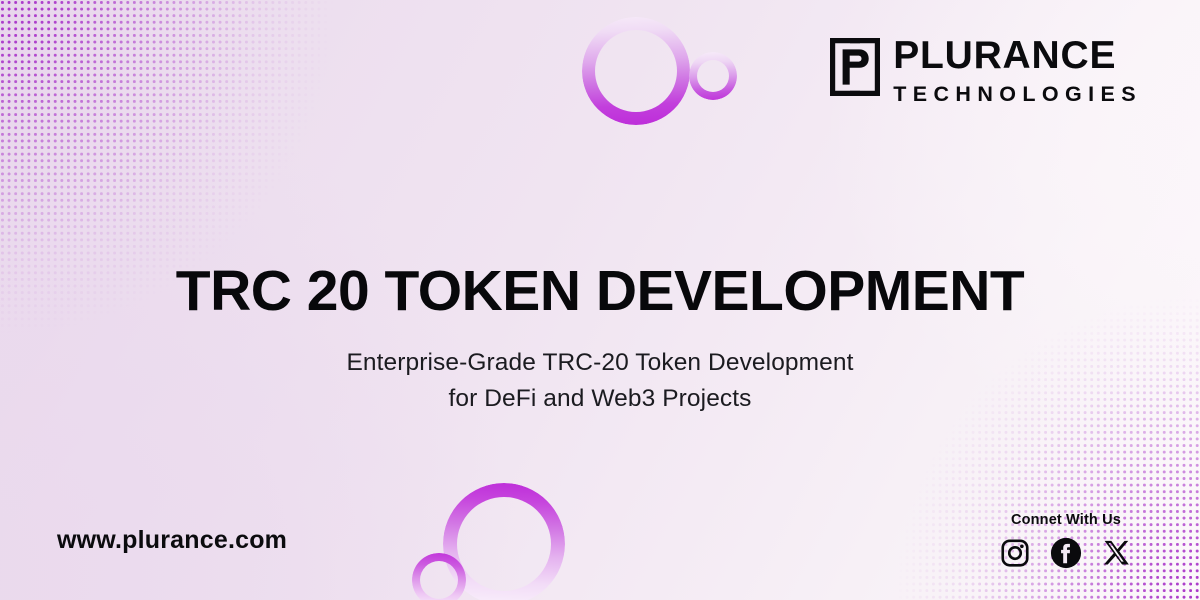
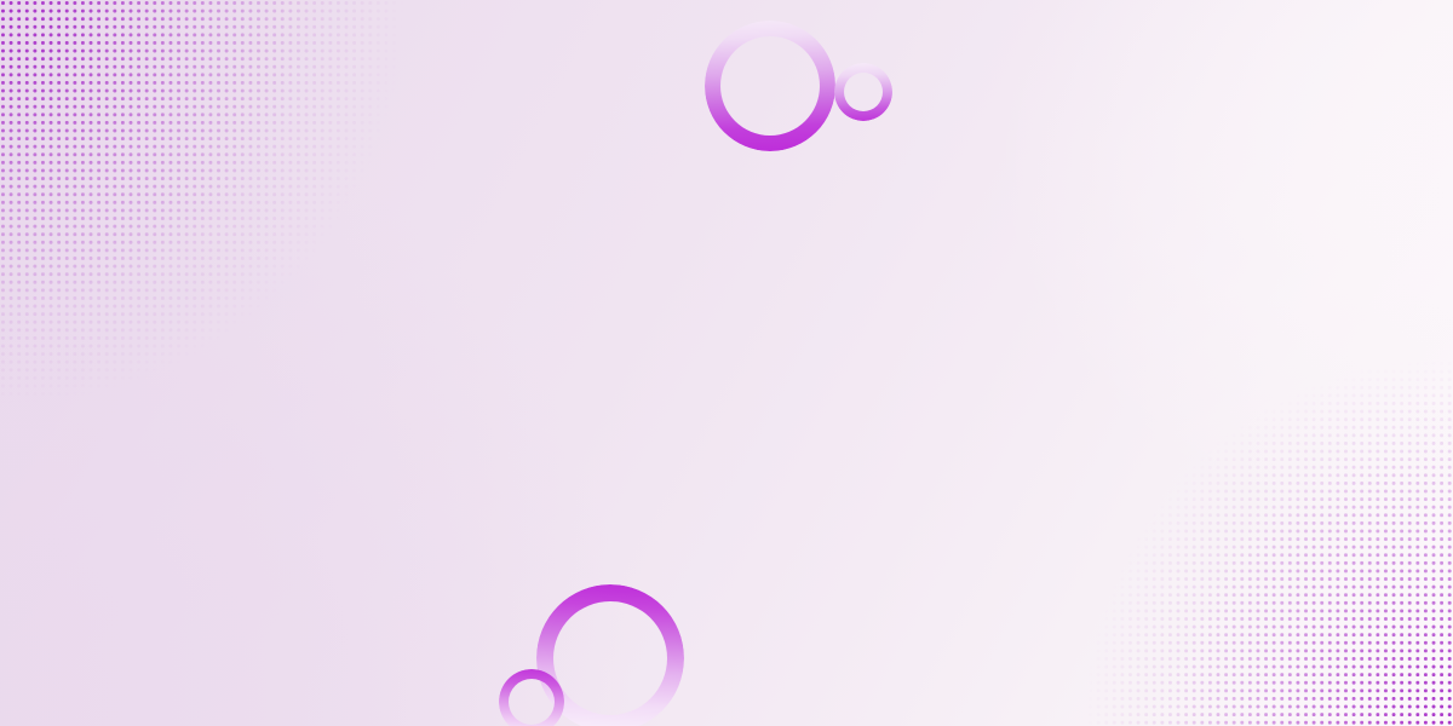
- PLURANCE
- TECHNOLOGIES
- TRC 20 TOKEN DEVELOPMENT
- Enterprise-Grade TRC-20 Token Development
- for DeFi and Web3 Projects
- www.plurance.com
- Connet With Us
